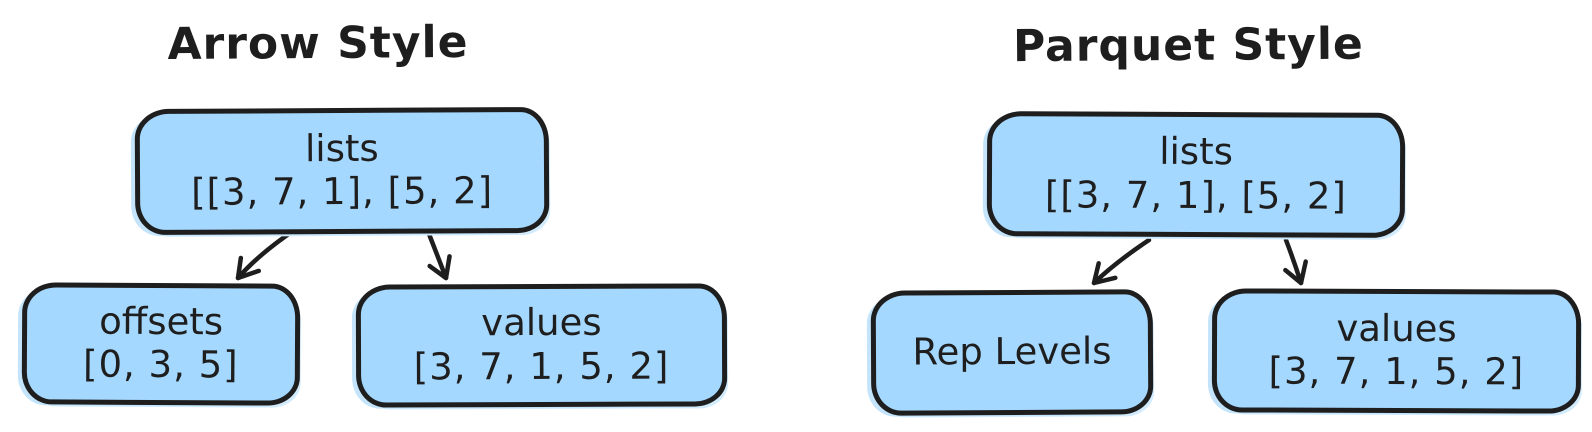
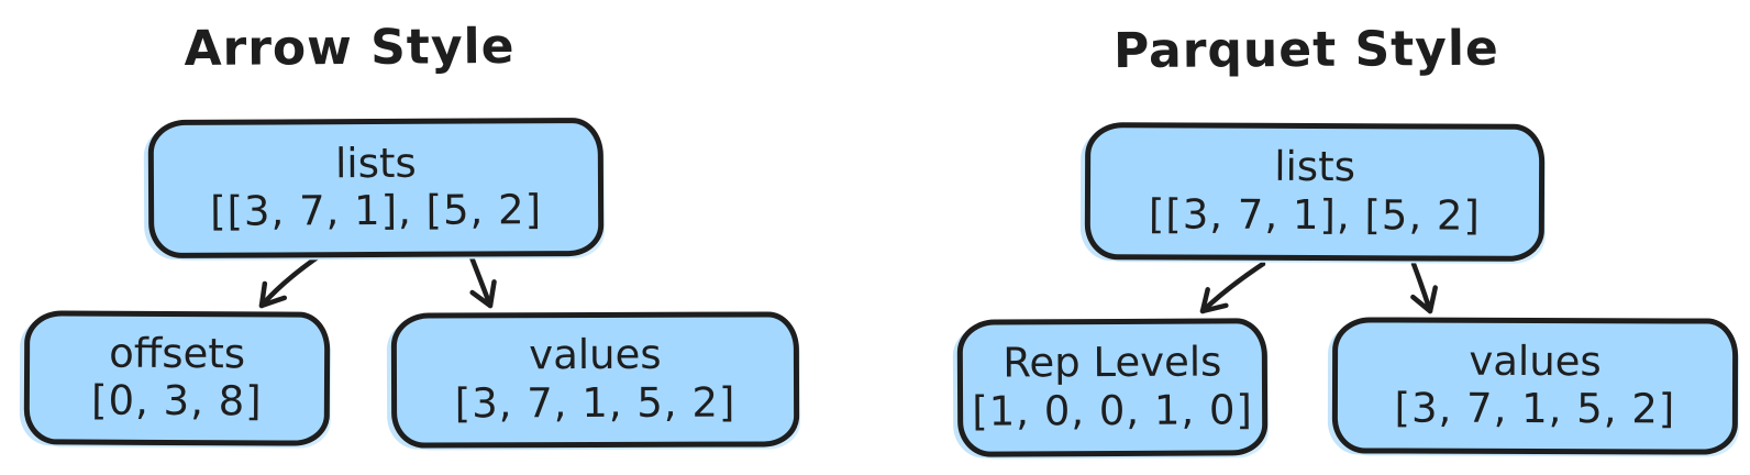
  Arrow Style
  Parquet Styl
  lists
  [[3, 7, 1], [5, 2]
  offsets
- [0, 3, 5]
+ [0, 3, 8]
  values
  [3, 7, 1, 5, 2]
  lists
  [[3, 7, 1], [5, 2]
  Rep Levels
+ [1, 0, 0, 1, 0]
  values
  [3, 7, 1, 5, 2]
